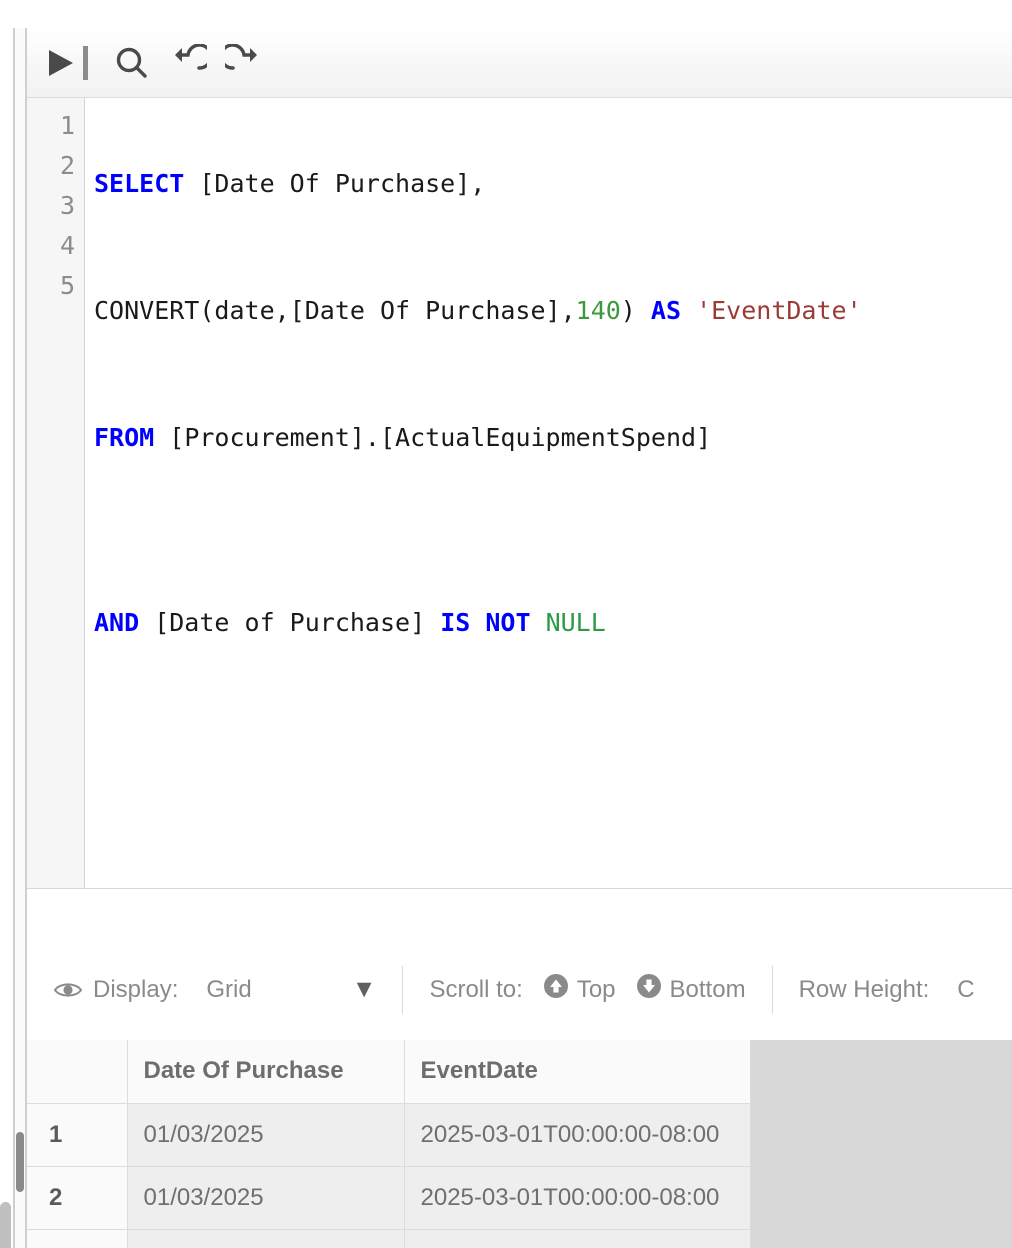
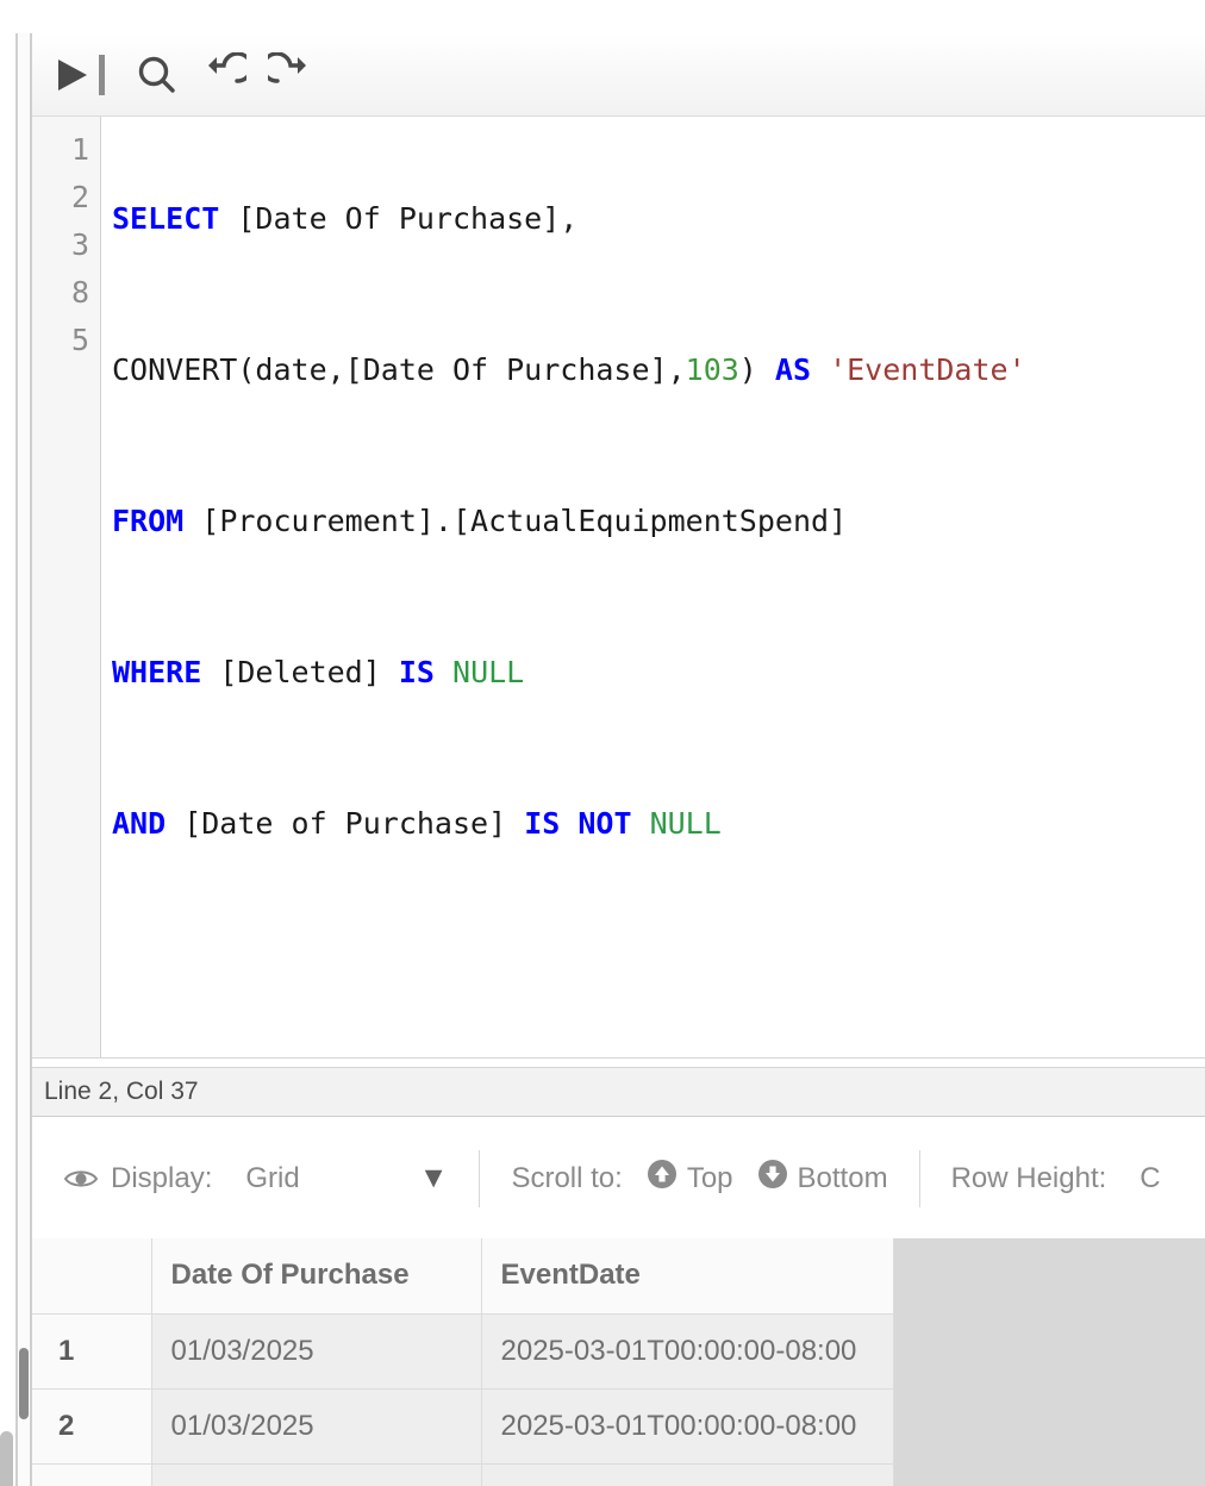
  1
  2
  3
- 4
+ 8
  5
  SELECT [Date Of Purchase],
- CONVERT(date,[Date Of Purchase],140) AS 'EventDate'
+ CONVERT(date,[Date Of Purchase],103) AS 'EventDate'
  FROM [Procurement].[ActualEquipmentSpend]
+ WHERE [Deleted] IS NULL
  AND [Date of Purchase] IS NOT NULL
+ Line 2, Col 37
  Display:
  Grid
  ▼
  Scroll to:
  Top
  Bottom
  Row Height:
  C
  	Date Of Purchase	EventDate
  1	01/03/2025	2025-03-01T00:00:00-08:00
  2	01/03/2025	2025-03-01T00:00:00-08:00
